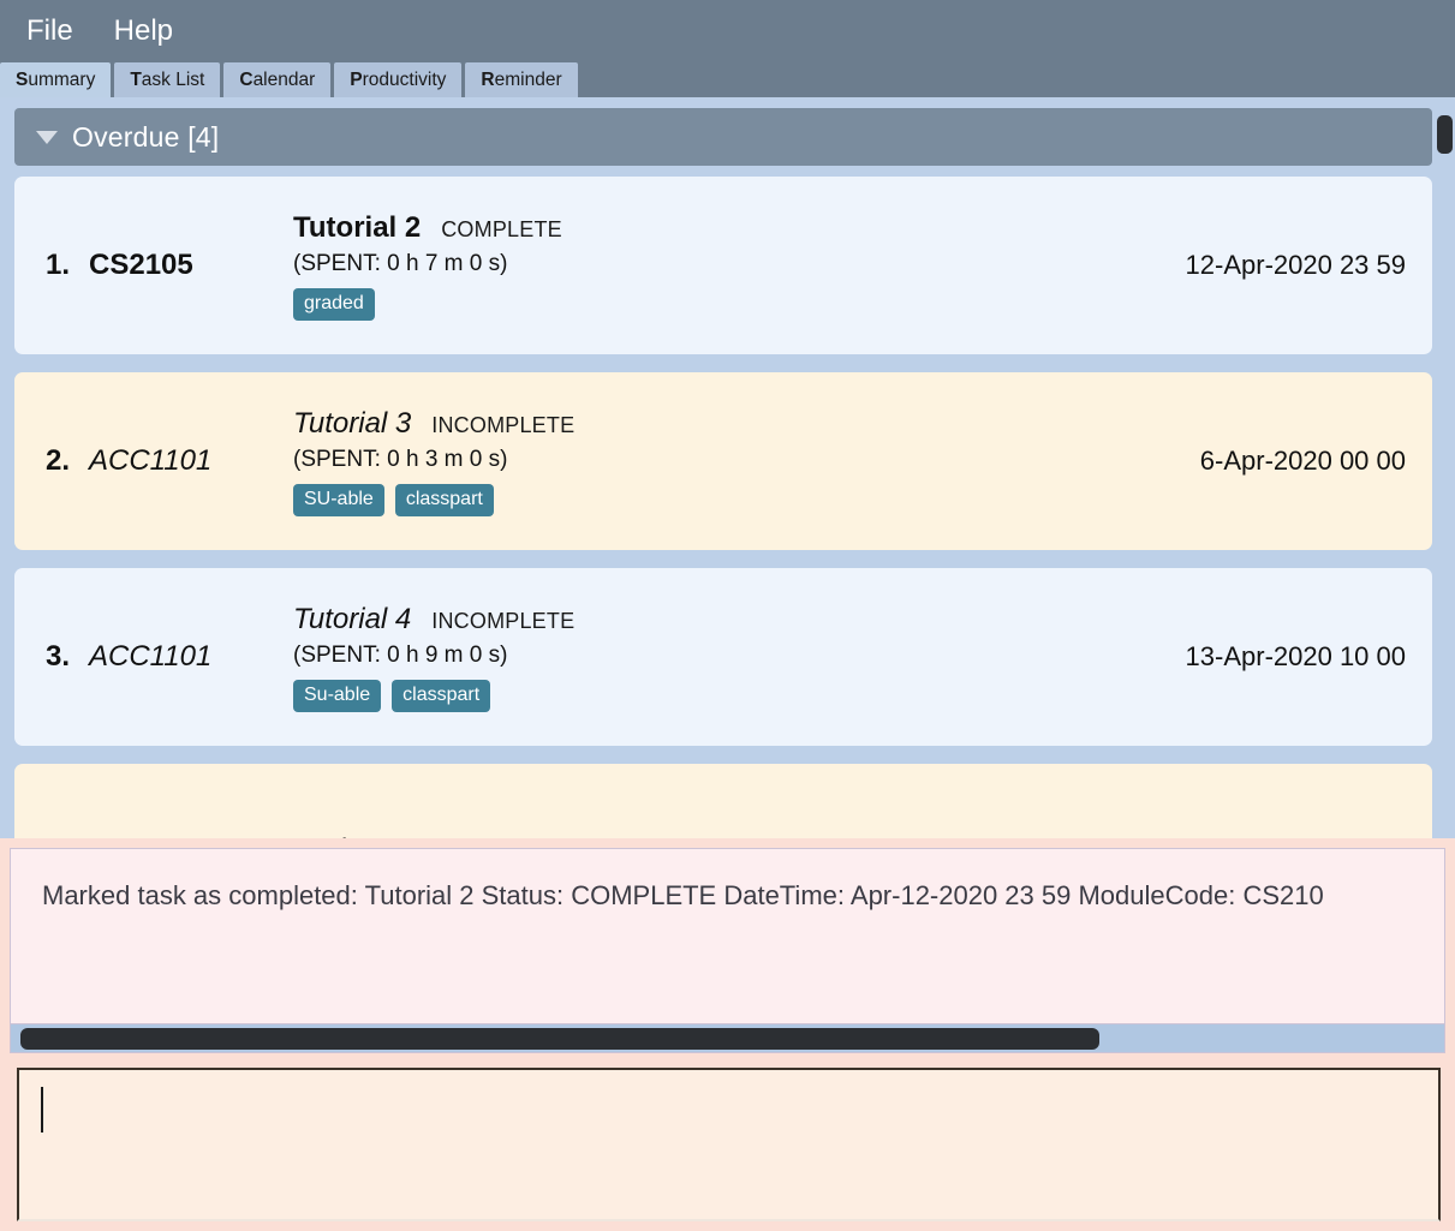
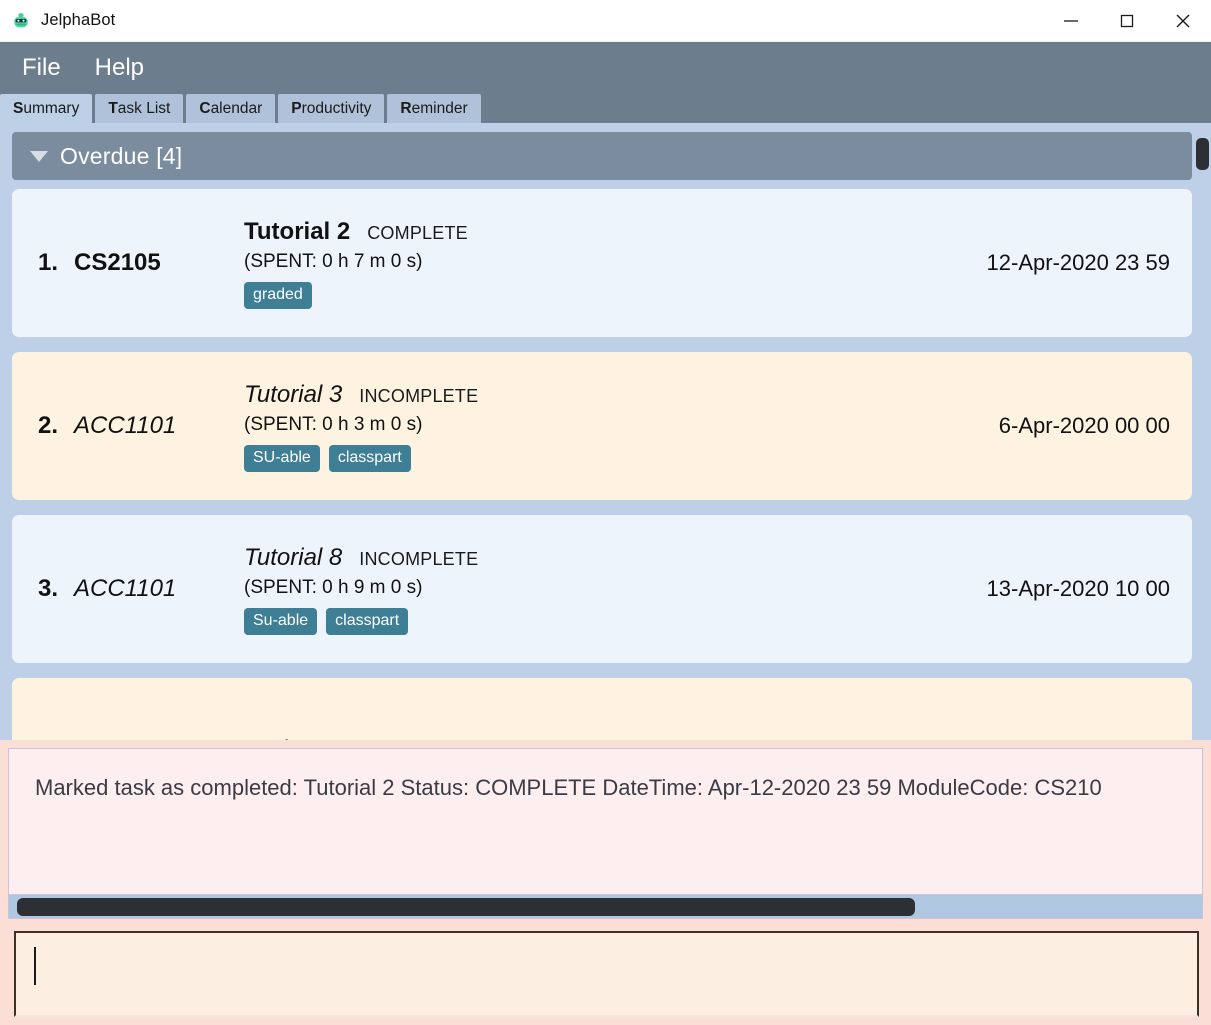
+ JelphaBot
  File
  Help
  S
  ummary
  T
  ask List
  C
  alendar
  P
  roductivity
  R
  eminder
  Overdue [4]
  1.
  CS2105
  Tutorial 2
  COMPLETE
  (SPENT: 0 h 7 m 0 s)
  graded
  12-Apr-2020 23 59
  2.
  ACC1101
  Tutorial 3
  INCOMPLETE
  (SPENT: 0 h 3 m 0 s)
  SU-able
  classpart
  6-Apr-2020 00 00
  3.
  ACC1101
- Tutorial 4
+ Tutorial 8
  INCOMPLETE
  (SPENT: 0 h 9 m 0 s)
  Su-able
  classpart
  13-Apr-2020 10 00
  Marked task as completed: Tutorial 2 Status: COMPLETE DateTime: Apr-12-2020 23 59 ModuleCode: CS210
